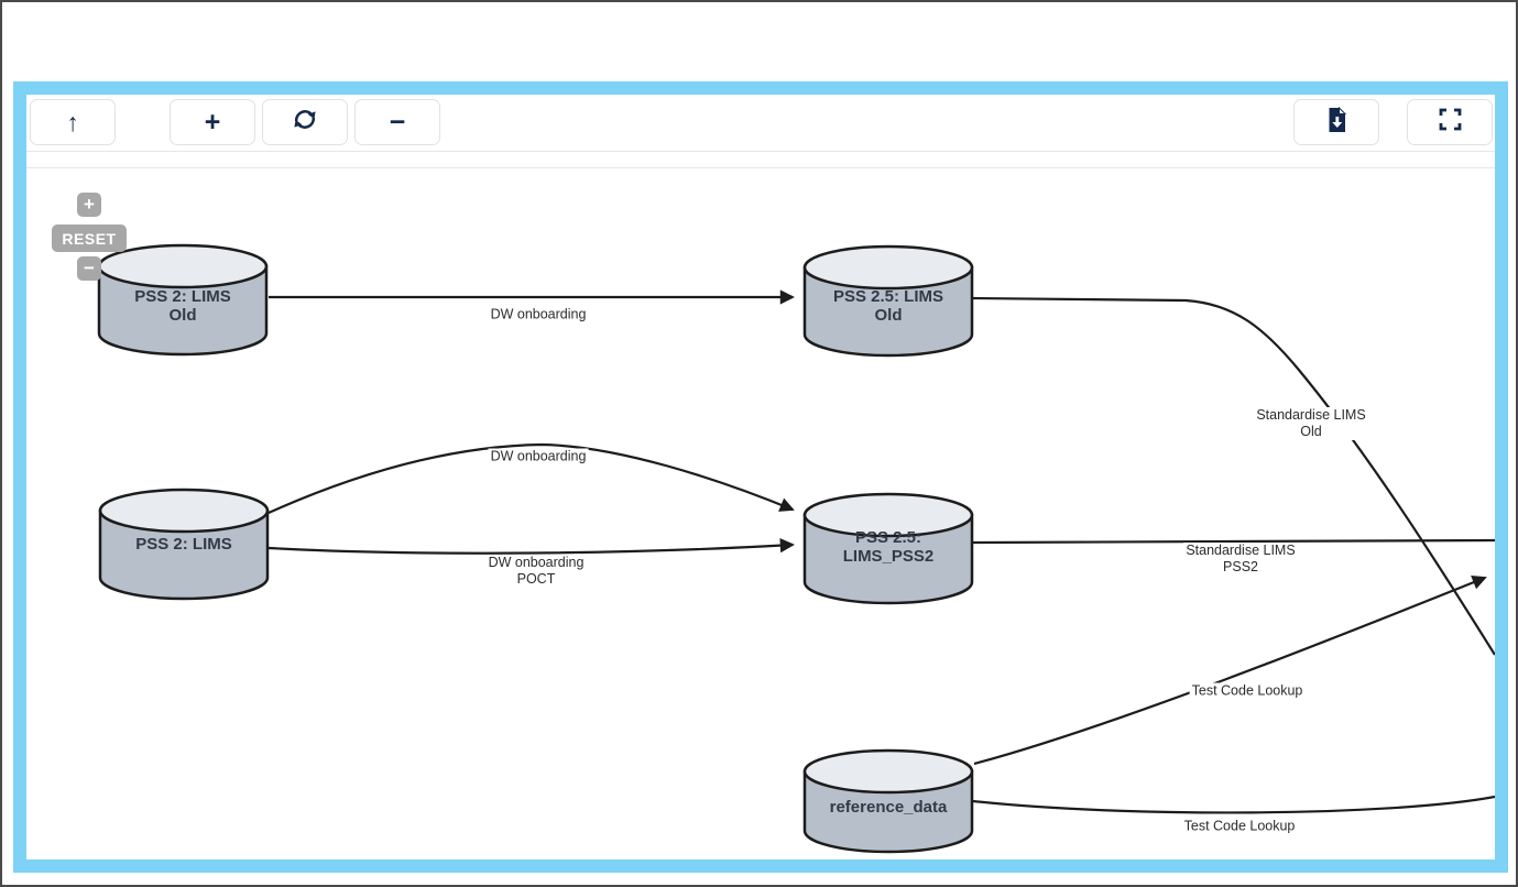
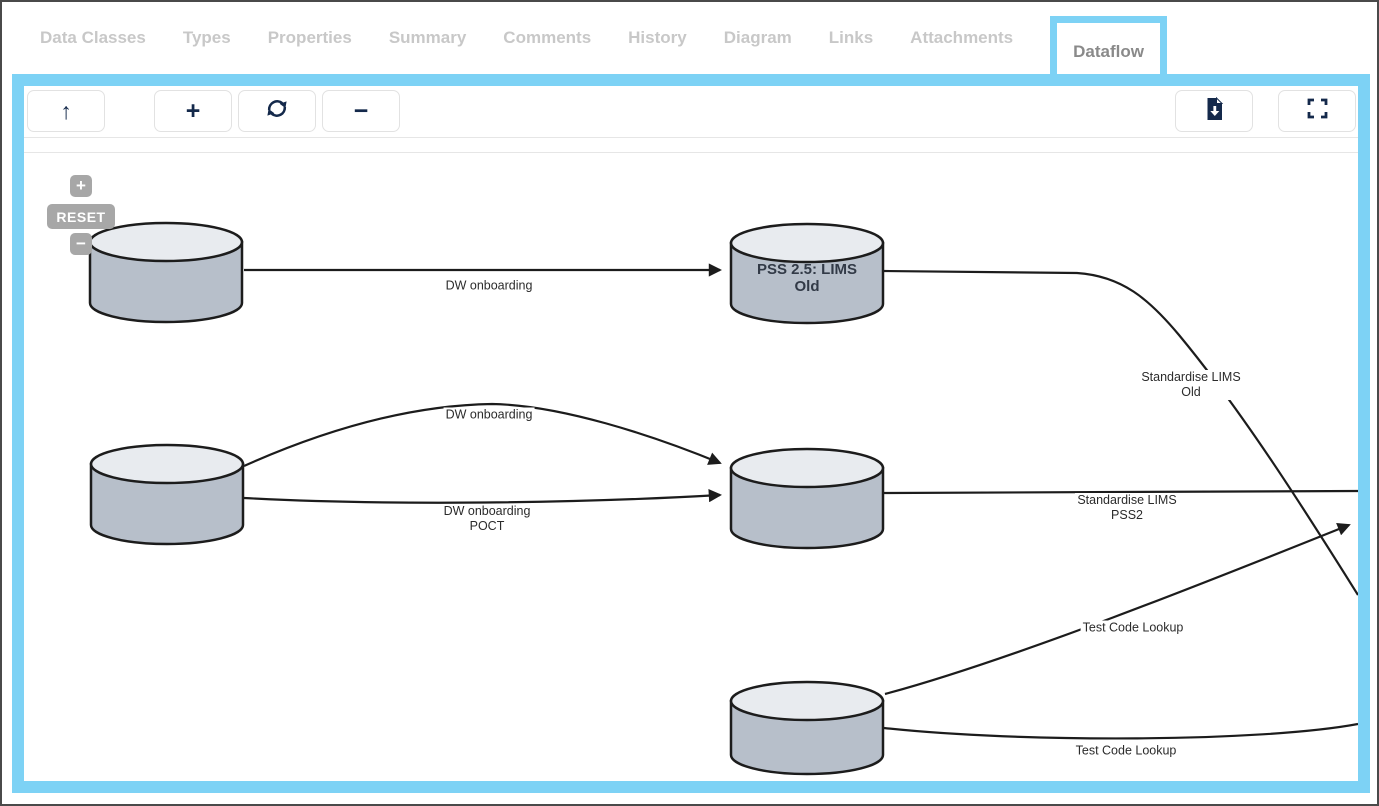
+ Data Classes
+ Types
+ Properties
+ Summary
+ Comments
+ History
+ Diagram
+ Links
+ Attachments
+ Dataflow
  ↑
  +
  −
- PSS 2: LIMS Old
  PSS 2.5: LIMS Old
- PSS 2: LIMS
- PSS 2.5: LIMS_PSS2
- reference_data
  DW onboarding
  DW onboarding
  DW onboarding POCT
  Standardise LIMS Old
  Standardise LIMS PSS2
  Test Code Lookup
  Test Code Lookup
  +
  RESET
  −
